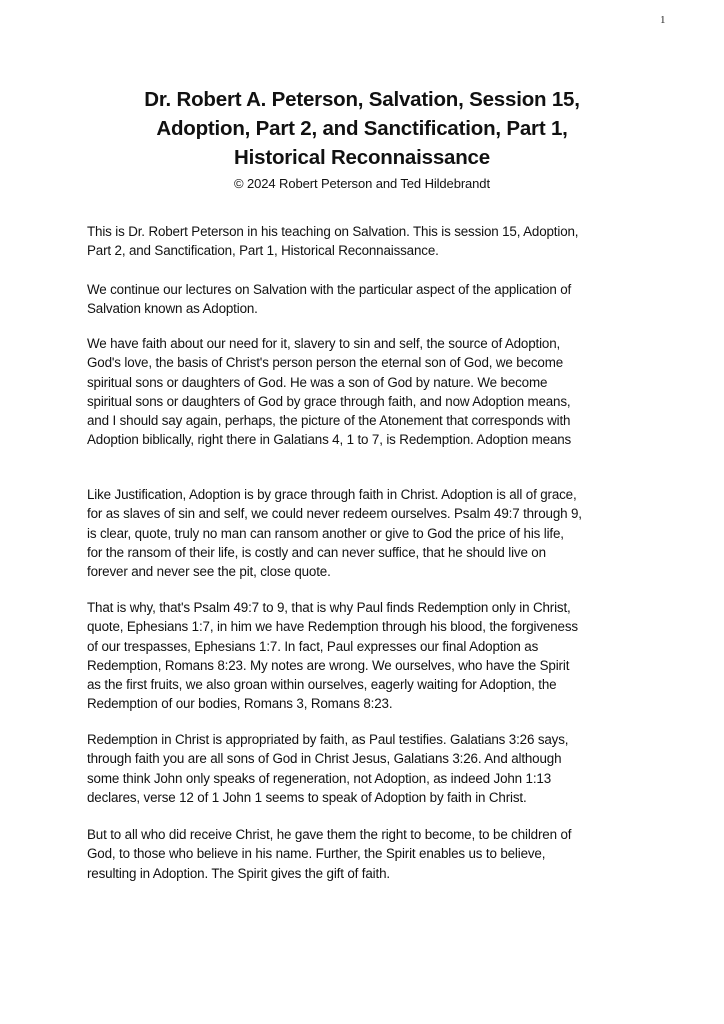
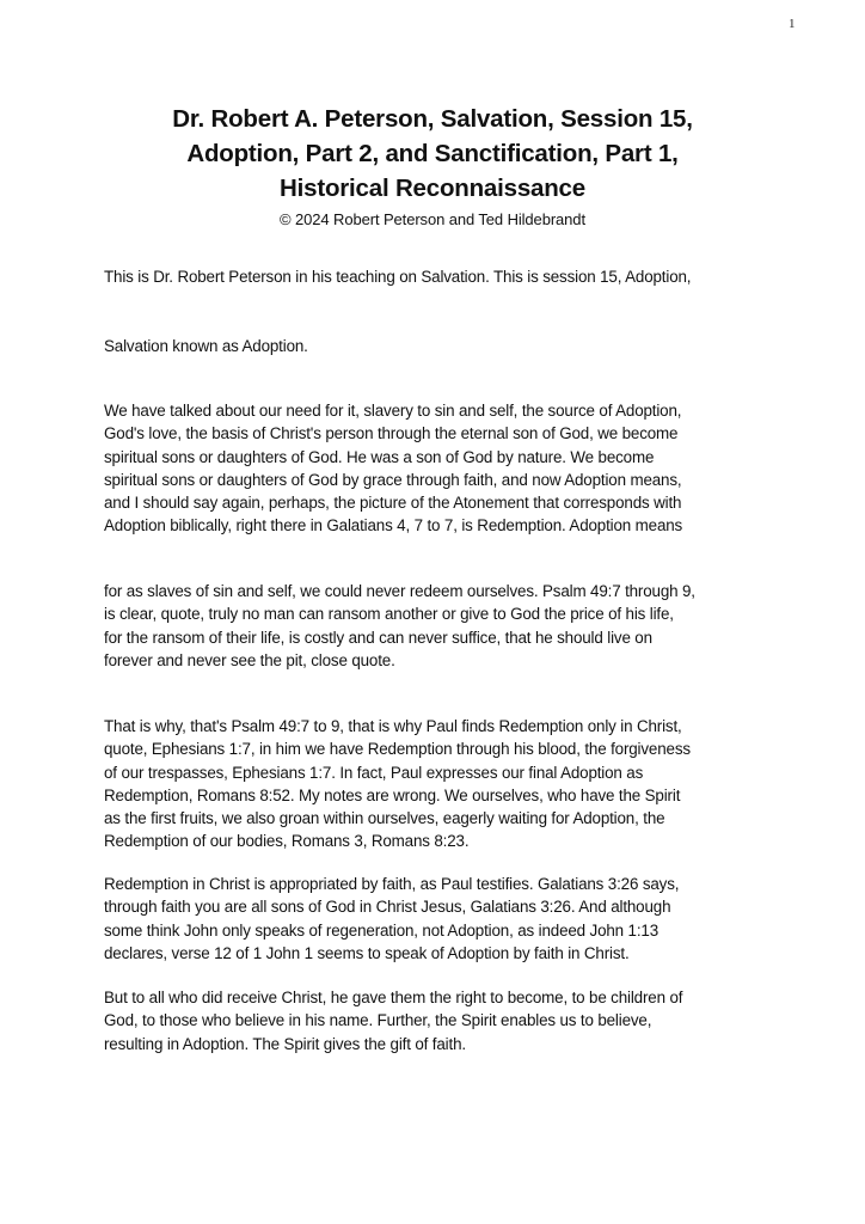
  1
  Dr. Robert A. Peterson, Salvation, Session 15,
  Adoption, Part 2, and Sanctification, Part 1,
  Historical Reconnaissance
  © 2024 Robert Peterson and Ted Hildebrandt
  This is Dr. Robert Peterson in his teaching on Salvation. This is session 15, Adoption,
- Part 2, and Sanctification, Part 1, Historical Reconnaissance.
- We continue our lectures on Salvation with the particular aspect of the application of
  Salvation known as Adoption.
- We have faith about our need for it, slavery to sin and self, the source of Adoption,
+ We have talked about our need for it, slavery to sin and self, the source of Adoption,
- God's love, the basis of Christ's person person the eternal son of God, we become
+ God's love, the basis of Christ's person through the eternal son of God, we become
  spiritual sons or daughters of God. He was a son of God by nature. We become
  spiritual sons or daughters of God by grace through faith, and now Adoption means,
  and I should say again, perhaps, the picture of the Atonement that corresponds with
- Adoption biblically, right there in Galatians 4, 1 to 7, is Redemption. Adoption means
+ Adoption biblically, right there in Galatians 4, 7 to 7, is Redemption. Adoption means
- Like Justification, Adoption is by grace through faith in Christ. Adoption is all of grace,
  for as slaves of sin and self, we could never redeem ourselves. Psalm 49:7 through 9,
  is clear, quote, truly no man can ransom another or give to God the price of his life,
  for the ransom of their life, is costly and can never suffice, that he should live on
  forever and never see the pit, close quote.
  That is why, that's Psalm 49:7 to 9, that is why Paul finds Redemption only in Christ,
  quote, Ephesians 1:7, in him we have Redemption through his blood, the forgiveness
  of our trespasses, Ephesians 1:7. In fact, Paul expresses our final Adoption as
- Redemption, Romans 8:23. My notes are wrong. We ourselves, who have the Spirit
+ Redemption, Romans 8:52. My notes are wrong. We ourselves, who have the Spirit
  as the first fruits, we also groan within ourselves, eagerly waiting for Adoption, the
  Redemption of our bodies, Romans 3, Romans 8:23.
  Redemption in Christ is appropriated by faith, as Paul testifies. Galatians 3:26 says,
  through faith you are all sons of God in Christ Jesus, Galatians 3:26. And although
  some think John only speaks of regeneration, not Adoption, as indeed John 1:13
  declares, verse 12 of 1 John 1 seems to speak of Adoption by faith in Christ.
  But to all who did receive Christ, he gave them the right to become, to be children of
  God, to those who believe in his name. Further, the Spirit enables us to believe,
  resulting in Adoption. The Spirit gives the gift of faith.
